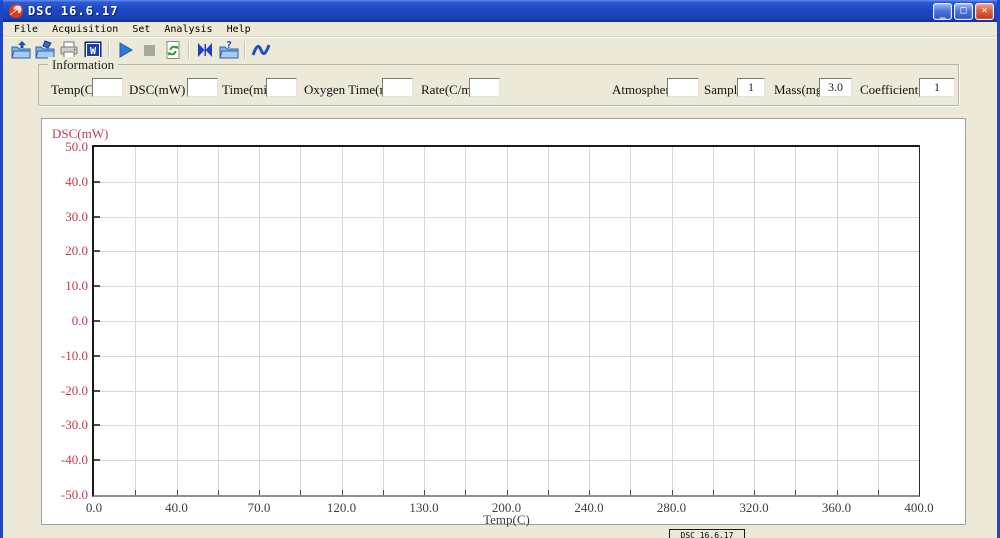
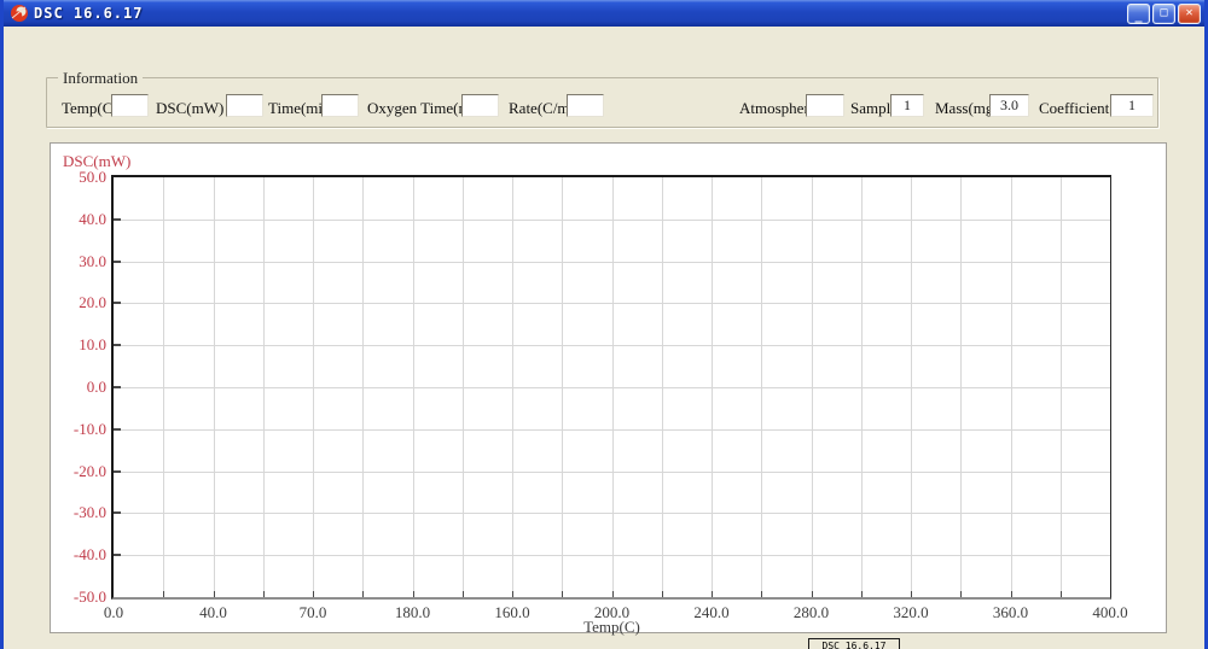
  DSC 16.6.17
  _
  □
  ✕
- File
- Acquisition
- Set
- Analysis
- Help
- W
- ?
  Information
  Temp(C
  DSC(mW)
  Oxygen Time(
  Rate(C/m
  Atmosphe
  Sampl
  1
  Mass(m
  3.0
  Coefficient
  1
  DSC(mW)
  Temp(C)
  0.0
  40.0
  70.0
- 120.0
+ 180.0
- 130.0
+ 160.0
  200.0
  240.0
  280.0
  320.0
  360.0
  400.0
  50.0
  40.0
  30.0
  20.0
  10.0
  0.0
  -10.0
  -20.0
  -30.0
  -40.0
  -50.0
  DSC 16.6.17
